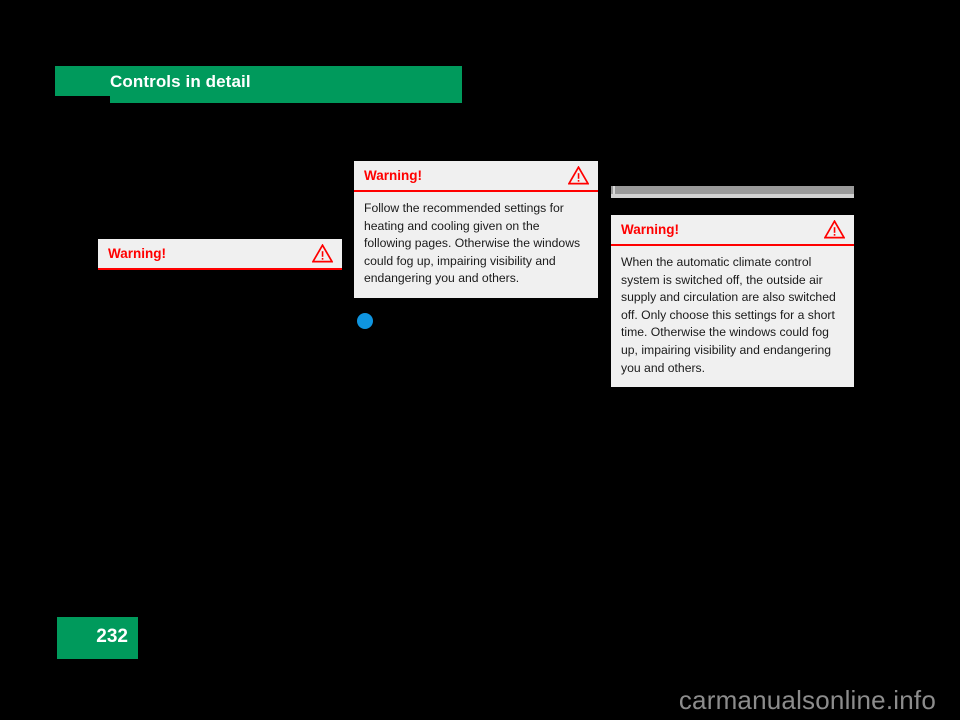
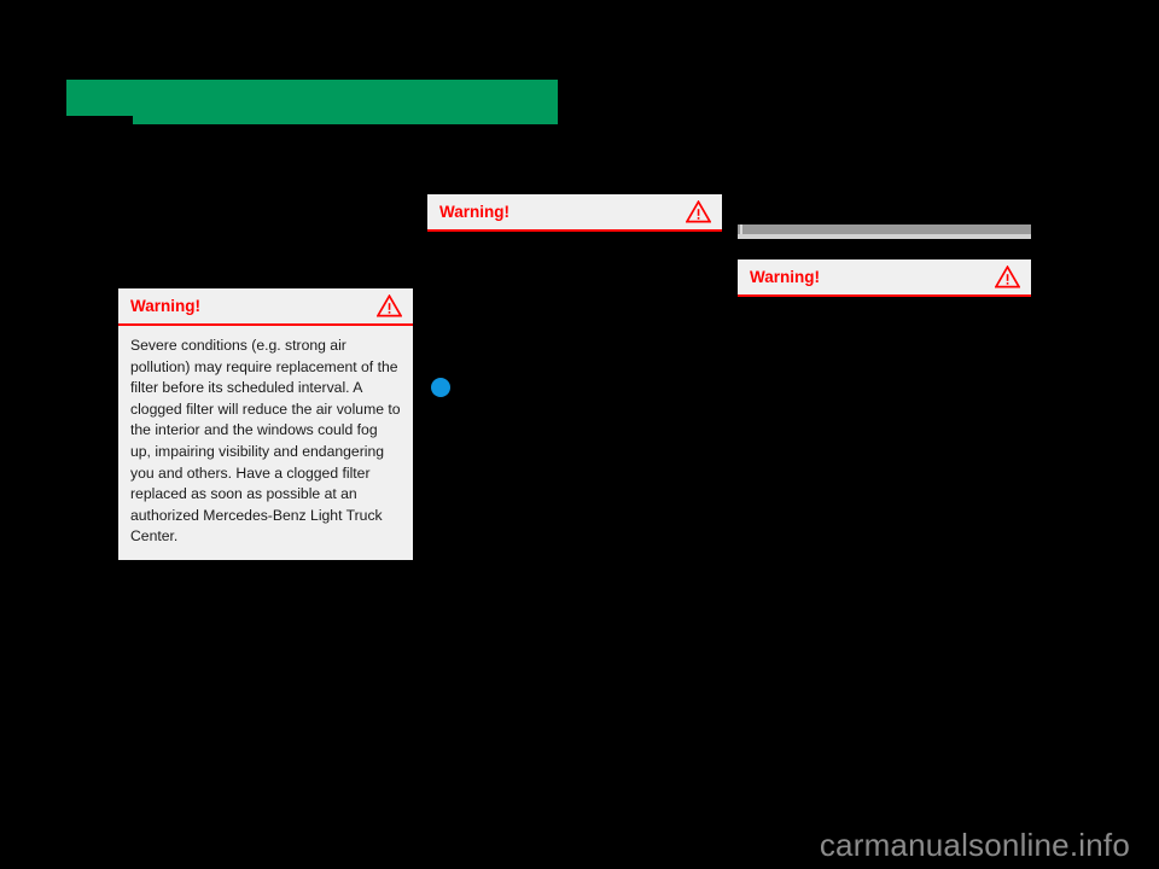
- Controls in detail
  Warning!
+ Severe conditions (e.g. strong air pollution) may require replacement of the filter before its scheduled interval. A clogged filter will reduce the air volume to the interior and the windows could fog up, impairing visibility and endangering you and others. Have a clogged filter replaced as soon as possible at an authorized Mercedes-Benz Light Truck Center.
  Warning!
- Follow the recommended settings for heating and cooling given on the following pages. Otherwise the windows could fog up, impairing visibility and endangering you and others.
  Warning!
- When the automatic climate control system is switched off, the outside air supply and circulation are also switched off. Only choose this settings for a short time. Otherwise the windows could fog up, impairing visibility and endangering you and others.
- 232
  carmanualsonline.info
